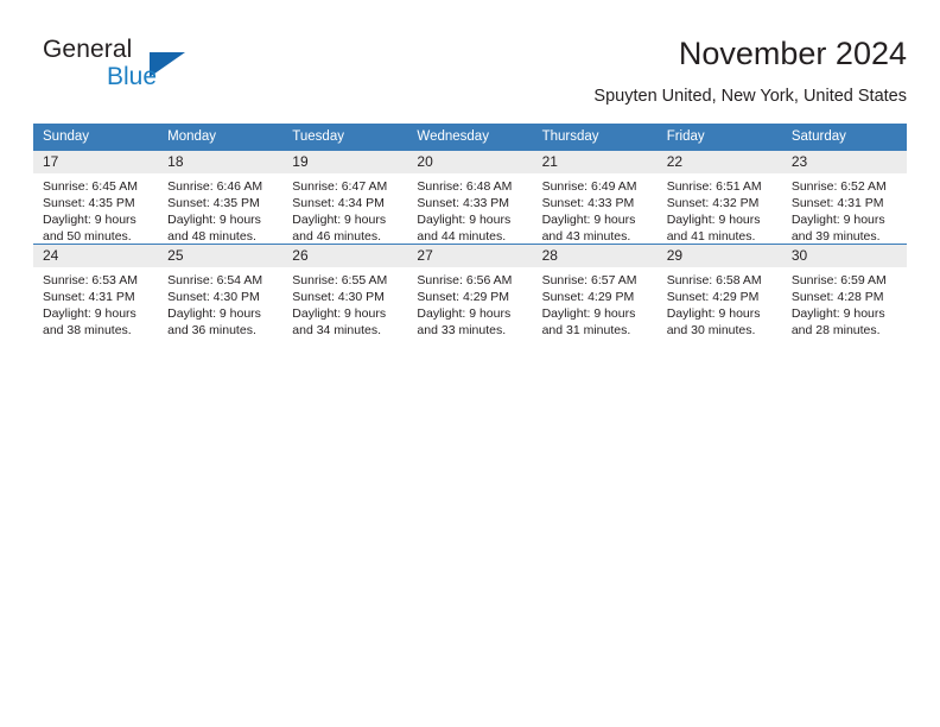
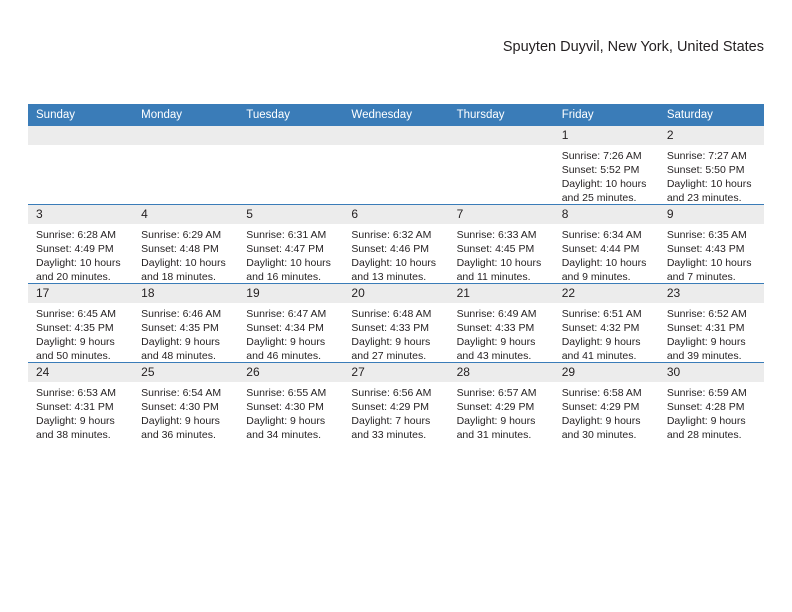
- General
- Blue
- November 2024
- Spuyten United, New York, United States
+ Spuyten Duyvil, New York, United States
  Sunday	Monday	Tuesday	Wednesday	Thursday	Friday	Saturday
+ 					1Sunrise: 7:26 AMSunset: 5:52 PMDaylight: 10 hours and 25 minutes.	2Sunrise: 7:27 AMSunset: 5:50 PMDaylight: 10 hours and 23 minutes.
+ 3Sunrise: 6:28 AMSunset: 4:49 PMDaylight: 10 hours and 20 minutes.	4Sunrise: 6:29 AMSunset: 4:48 PMDaylight: 10 hours and 18 minutes.	5Sunrise: 6:31 AMSunset: 4:47 PMDaylight: 10 hours and 16 minutes.	6Sunrise: 6:32 AMSunset: 4:46 PMDaylight: 10 hours and 13 minutes.	7Sunrise: 6:33 AMSunset: 4:45 PMDaylight: 10 hours and 11 minutes.	8Sunrise: 6:34 AMSunset: 4:44 PMDaylight: 10 hours and 9 minutes.	9Sunrise: 6:35 AMSunset: 4:43 PMDaylight: 10 hours and 7 minutes.
- 17Sunrise: 6:45 AMSunset: 4:35 PMDaylight: 9 hours and 50 minutes.	18Sunrise: 6:46 AMSunset: 4:35 PMDaylight: 9 hours and 48 minutes.	19Sunrise: 6:47 AMSunset: 4:34 PMDaylight: 9 hours and 46 minutes.	20Sunrise: 6:48 AMSunset: 4:33 PMDaylight: 9 hours and 44 minutes.	21Sunrise: 6:49 AMSunset: 4:33 PMDaylight: 9 hours and 43 minutes.	22Sunrise: 6:51 AMSunset: 4:32 PMDaylight: 9 hours and 41 minutes.	23Sunrise: 6:52 AMSunset: 4:31 PMDaylight: 9 hours and 39 minutes.
+ 17Sunrise: 6:45 AMSunset: 4:35 PMDaylight: 9 hours and 50 minutes.	18Sunrise: 6:46 AMSunset: 4:35 PMDaylight: 9 hours and 48 minutes.	19Sunrise: 6:47 AMSunset: 4:34 PMDaylight: 9 hours and 46 minutes.	20Sunrise: 6:48 AMSunset: 4:33 PMDaylight: 9 hours and 27 minutes.	21Sunrise: 6:49 AMSunset: 4:33 PMDaylight: 9 hours and 43 minutes.	22Sunrise: 6:51 AMSunset: 4:32 PMDaylight: 9 hours and 41 minutes.	23Sunrise: 6:52 AMSunset: 4:31 PMDaylight: 9 hours and 39 minutes.
- 24Sunrise: 6:53 AMSunset: 4:31 PMDaylight: 9 hours and 38 minutes.	25Sunrise: 6:54 AMSunset: 4:30 PMDaylight: 9 hours and 36 minutes.	26Sunrise: 6:55 AMSunset: 4:30 PMDaylight: 9 hours and 34 minutes.	27Sunrise: 6:56 AMSunset: 4:29 PMDaylight: 9 hours and 33 minutes.	28Sunrise: 6:57 AMSunset: 4:29 PMDaylight: 9 hours and 31 minutes.	29Sunrise: 6:58 AMSunset: 4:29 PMDaylight: 9 hours and 30 minutes.	30Sunrise: 6:59 AMSunset: 4:28 PMDaylight: 9 hours and 28 minutes.
+ 24Sunrise: 6:53 AMSunset: 4:31 PMDaylight: 9 hours and 38 minutes.	25Sunrise: 6:54 AMSunset: 4:30 PMDaylight: 9 hours and 36 minutes.	26Sunrise: 6:55 AMSunset: 4:30 PMDaylight: 9 hours and 34 minutes.	27Sunrise: 6:56 AMSunset: 4:29 PMDaylight: 7 hours and 33 minutes.	28Sunrise: 6:57 AMSunset: 4:29 PMDaylight: 9 hours and 31 minutes.	29Sunrise: 6:58 AMSunset: 4:29 PMDaylight: 9 hours and 30 minutes.	30Sunrise: 6:59 AMSunset: 4:28 PMDaylight: 9 hours and 28 minutes.
